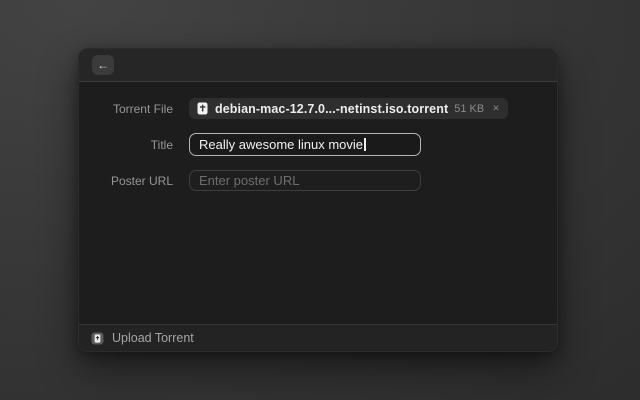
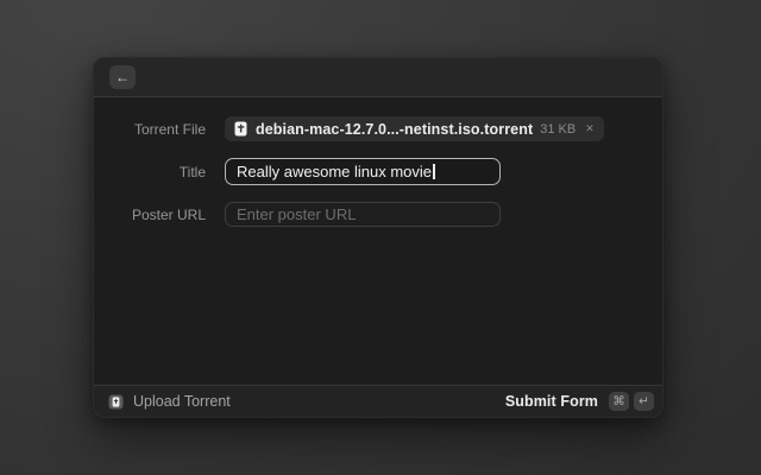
  ←
  Torrent File
  debian-mac-12.7.0...-netinst.iso.torrent
- 51 KB
+ 31 KB
  ✕
  Title
  Really awesome linux movie
  Poster URL
  Enter poster URL
  Upload Torrent
+ Submit Form
+ ⌘
+ ↵
